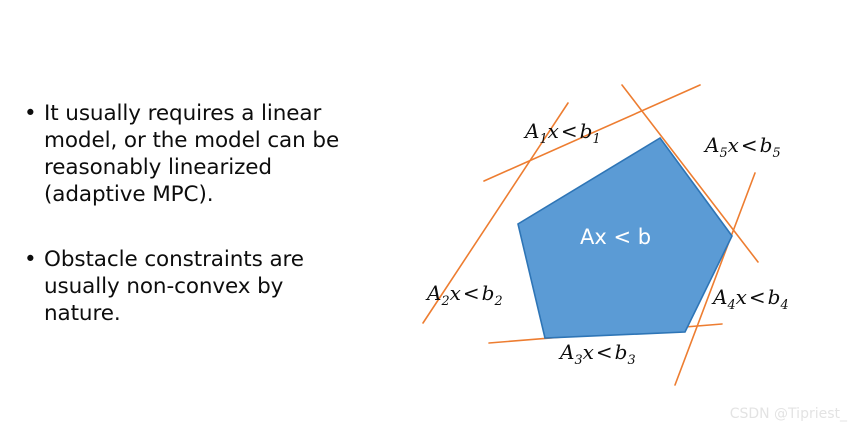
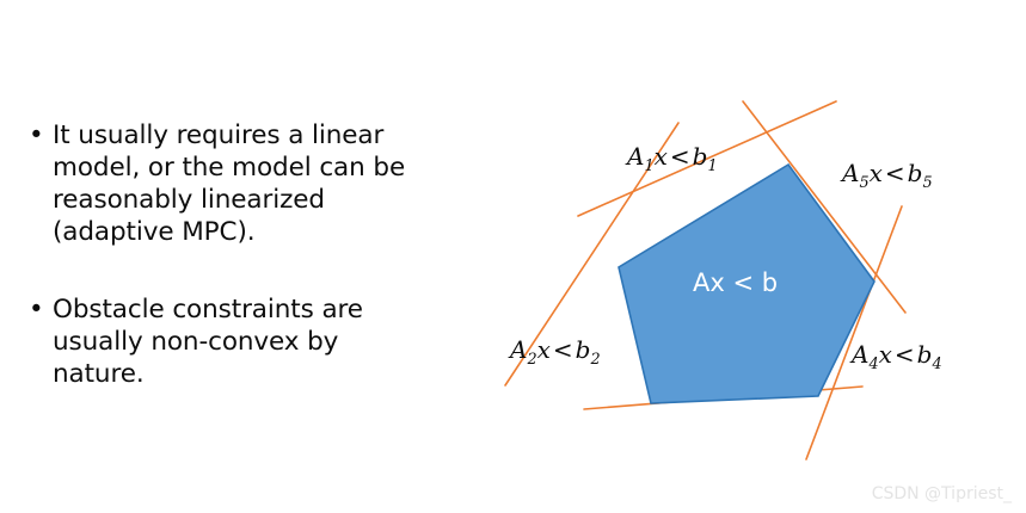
  •
  It usually requires a linear model, or the model can be reasonably linearized (adaptive MPC).
  •
  Obstacle constraints are usually non-convex by nature.
  Ax < b
  A1x<b1
  A2x<b2
- A3x<b3
  A4x<b4
  A5x<b5
  CSDN @Tipriest_
